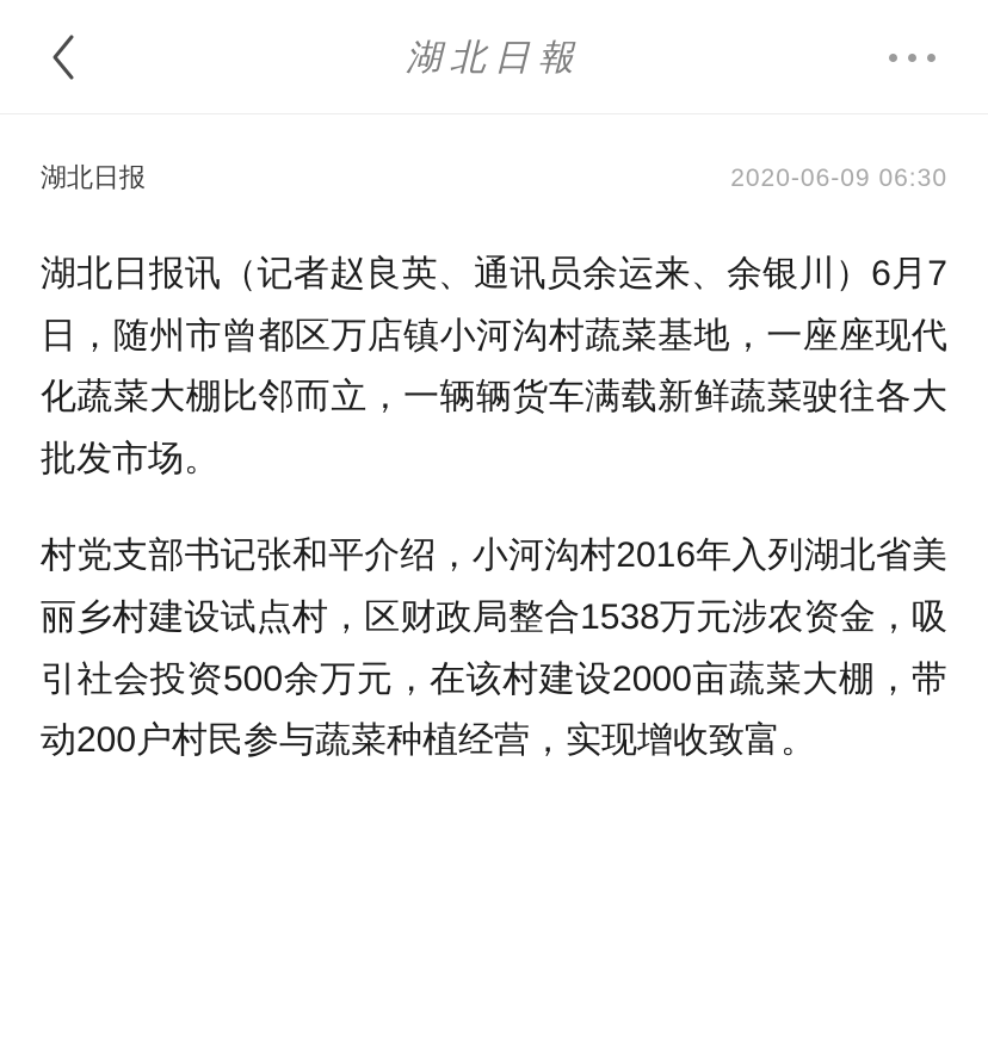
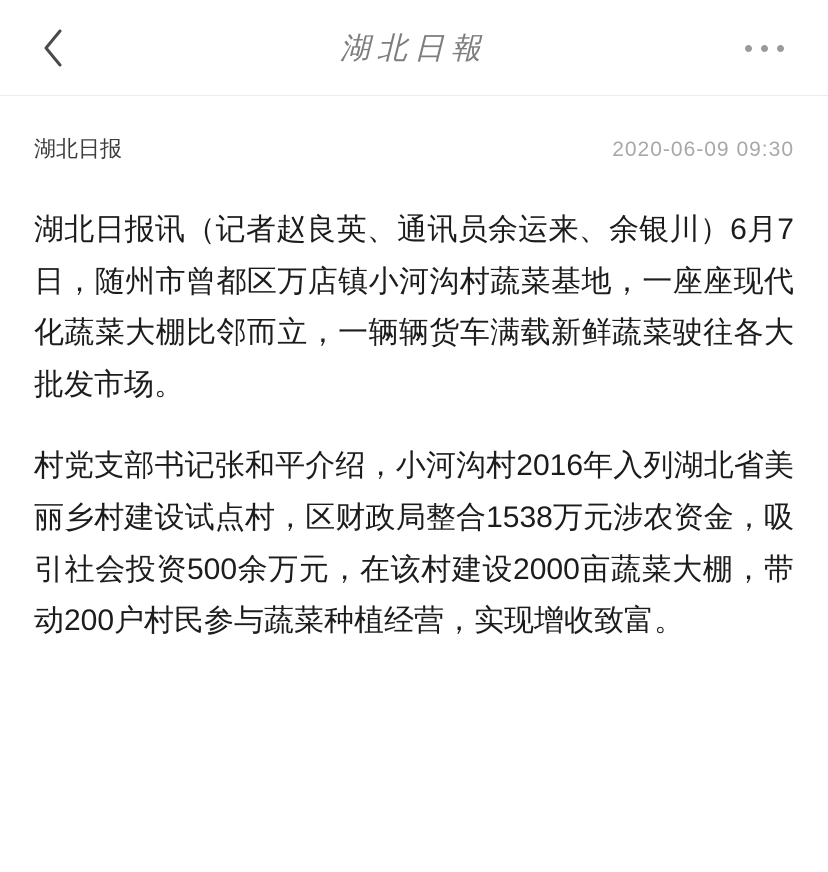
  湖北日報
  湖北日报
- 2020-06-09 06:30
+ 2020-06-09 09:30
  湖北日报讯（记者赵良英、通讯员余运来、余银川）6月7日，随州市曾都区万店镇小河沟村蔬菜基地，一座座现代化蔬菜大棚比邻而立，一辆辆货车满载新鲜蔬菜驶往各大批发市场。
  村党支部书记张和平介绍，小河沟村2016年入列湖北省美丽乡村建设试点村，区财政局整合1538万元涉农资金，吸引社会投资500余万元，在该村建设2000亩蔬菜大棚，带动200户村民参与蔬菜种植经营，实现增收致富。
